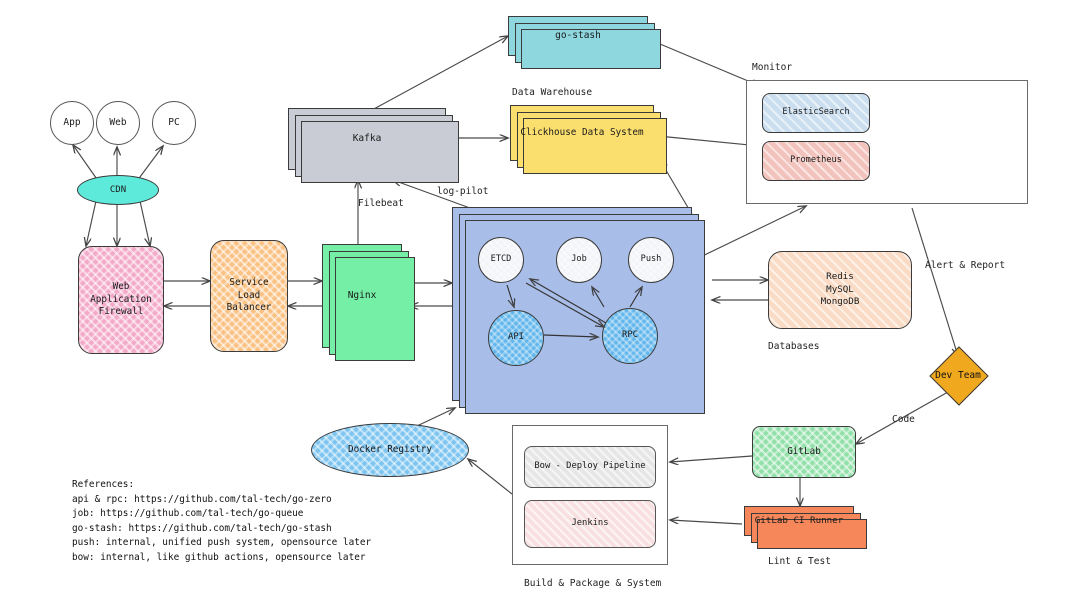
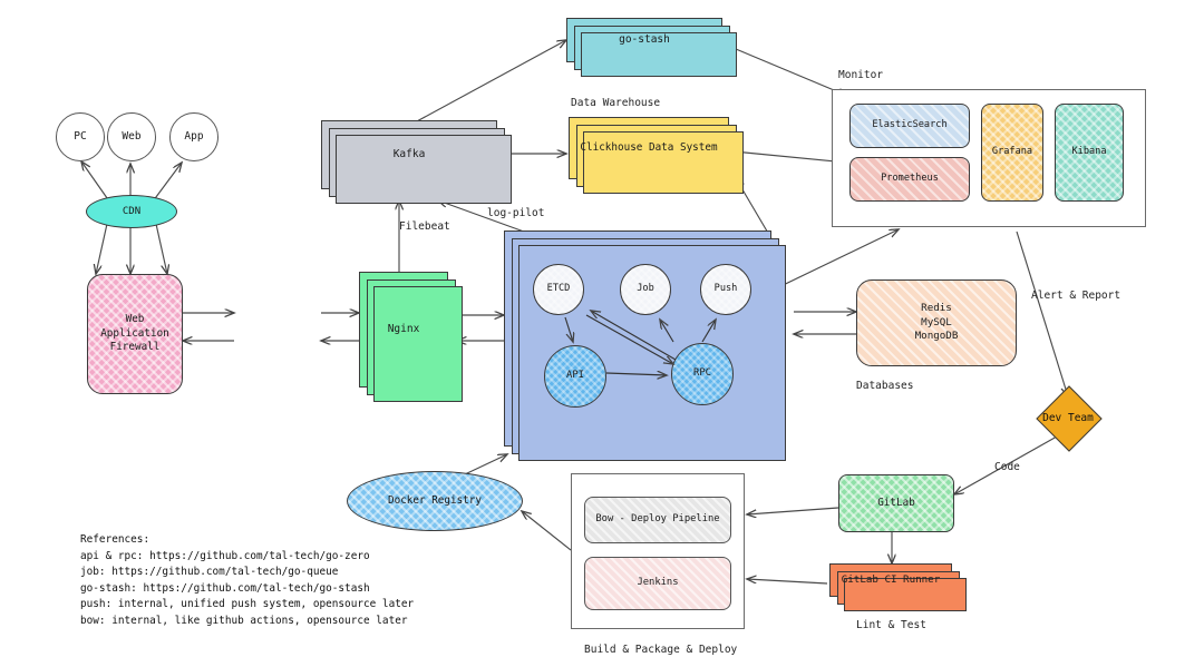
- App
+ PC
  Web
- PC
+ App
  CDN
  Web
  Application
  Firewall
- Service
- Load
- Balancer
  Nginx
  Kafka
  go-stash
  Data Warehouse
  Clickhouse Data System
  Filebeat
  log-pilot
  ETCD
  Job
  Push
  API
  RPC
  Redis
  MySQL
  MongoDB
  Databases
  Monitor
  ElasticSearch
  Prometheus
+ Grafana
+ Kibana
  Alert & Report
  Dev Team
  Code
  GitLab
  GitLab CI Runner
  Lint & Test
  Docker Registry
  Bow - Deploy Pipeline
  Jenkins
- Build & Package & System
+ Build & Package & Deploy
  References:
  api & rpc: https://github.com/tal-tech/go-zero
  job: https://github.com/tal-tech/go-queue
  go-stash: https://github.com/tal-tech/go-stash
  push: internal, unified push system, opensource later
  bow: internal, like github actions, opensource later
